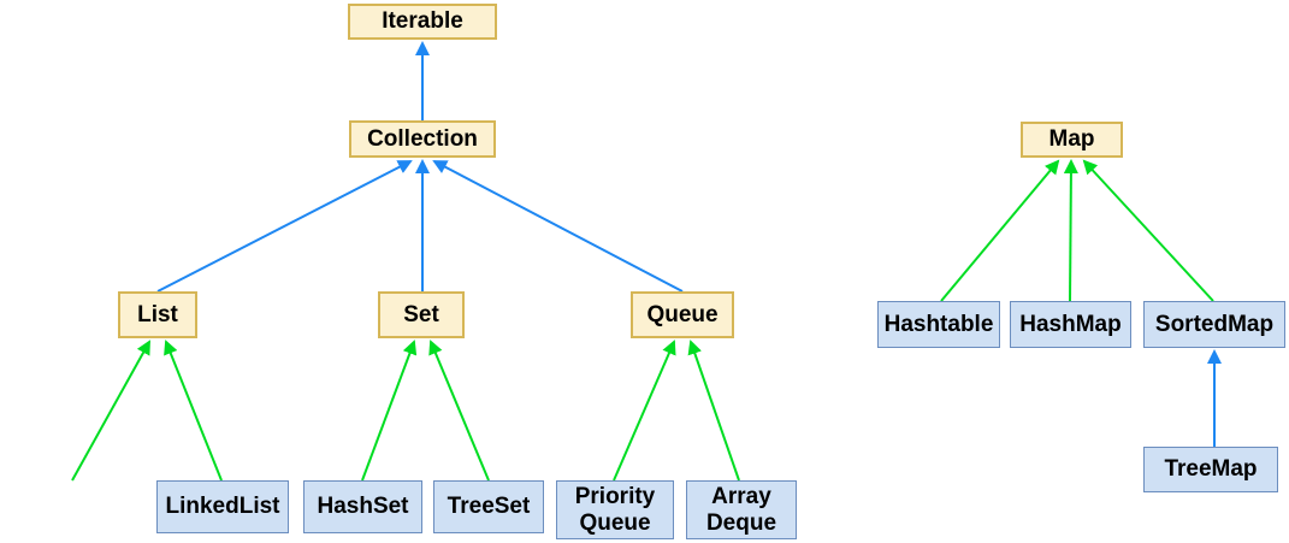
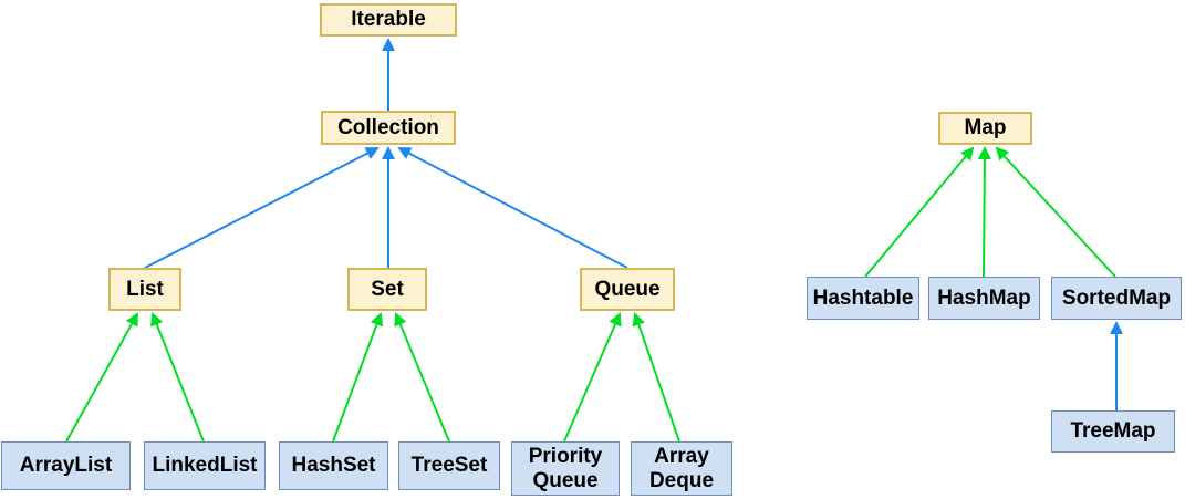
  Iterable
  Collection
  List
  Set
  Queue
  Map
+ ArrayList
  LinkedList
  HashSet
  TreeSet
  Priority Queue
  Array Deque
  Hashtable
  HashMap
  SortedMap
  TreeMap
